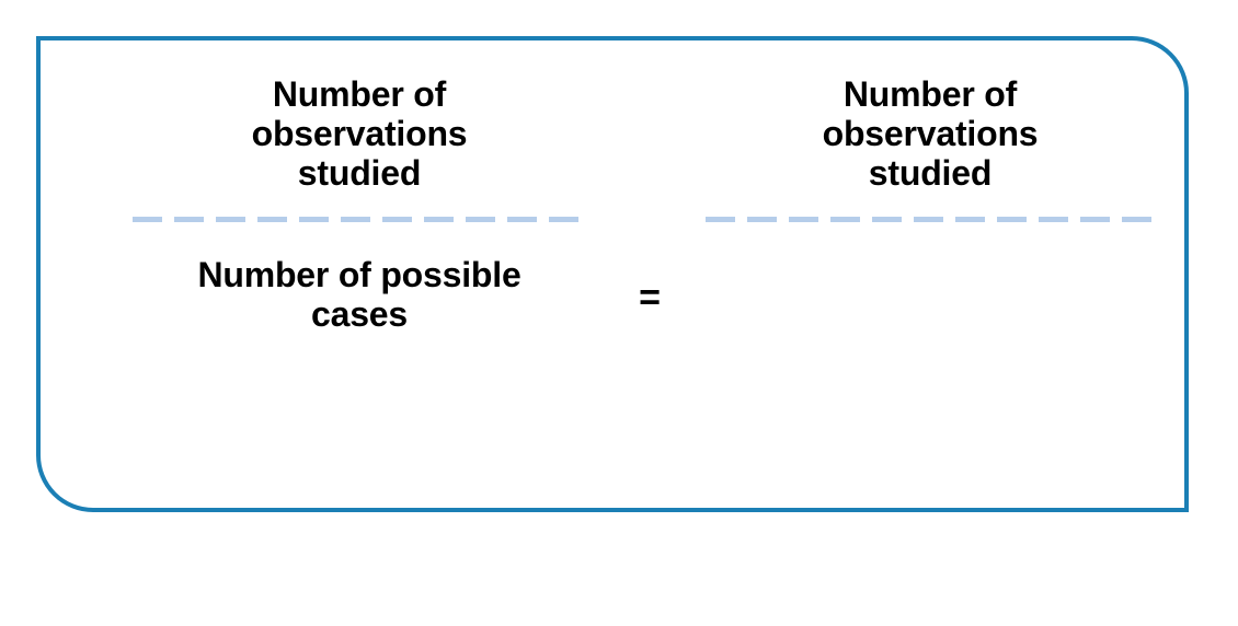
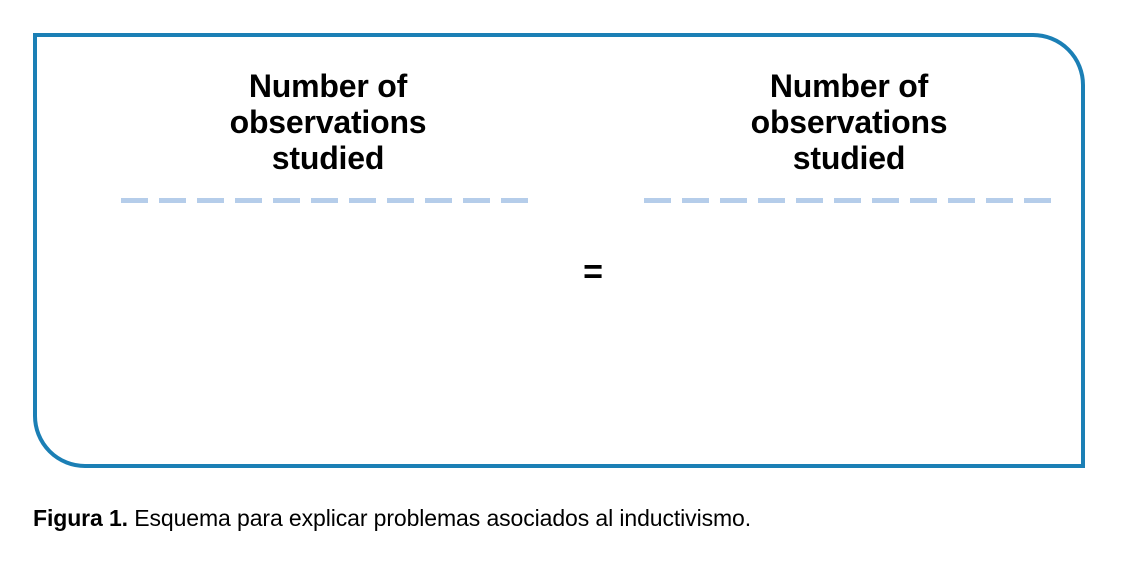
  Number of
  observations
  studied
- Number of possible
- cases
  =
  Number of
  observations
  studied
+ Figura 1. Esquema para explicar problemas asociados al inductivismo.
